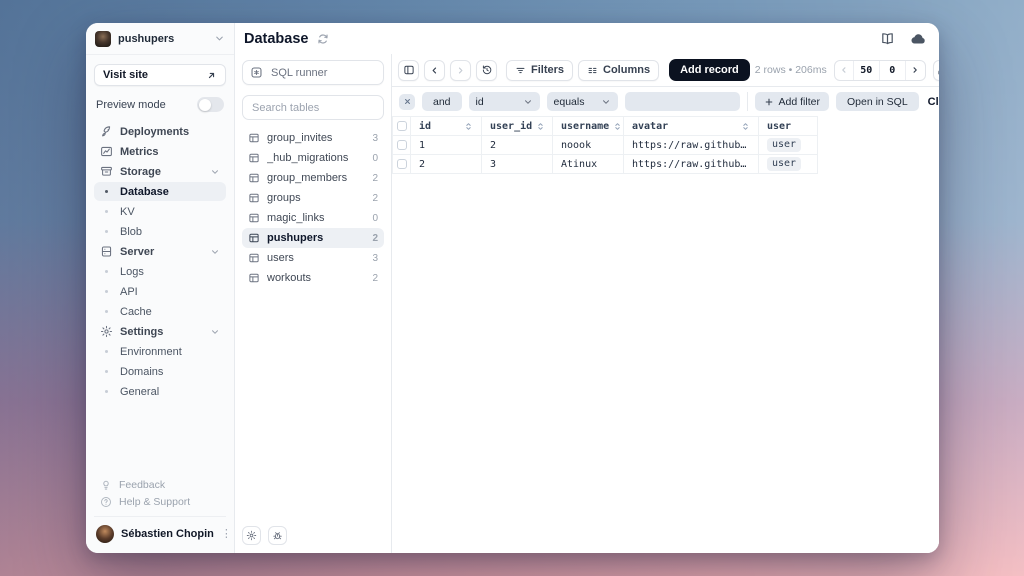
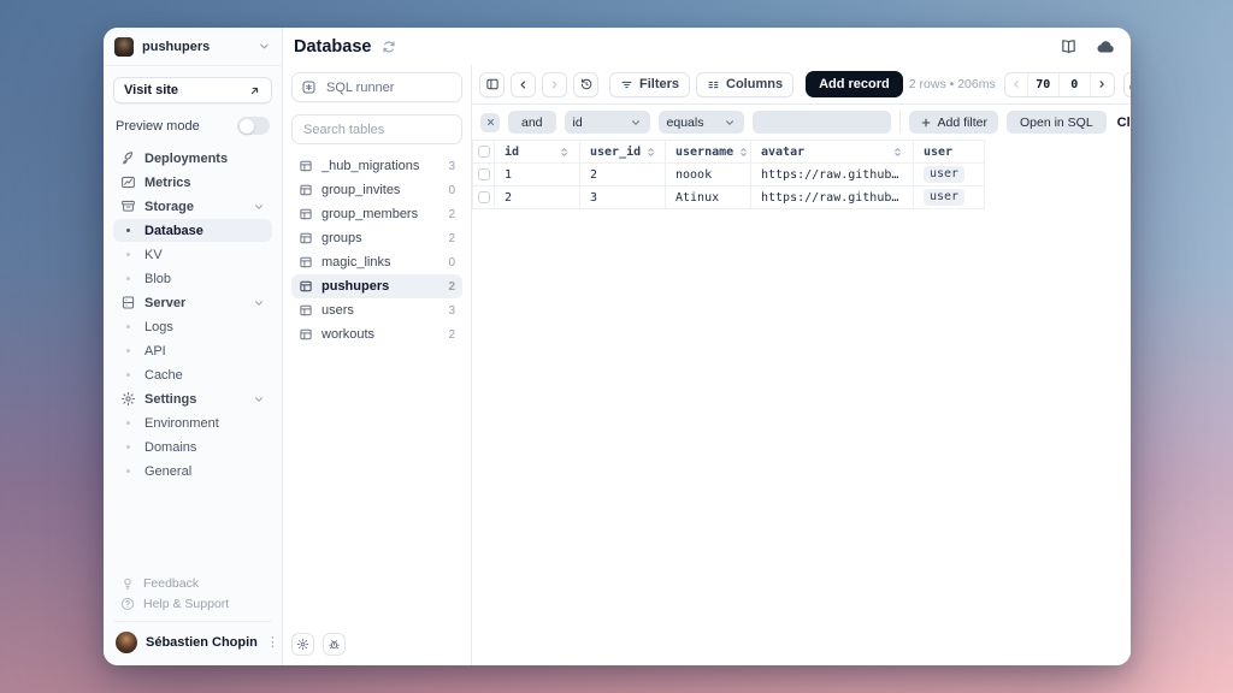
  pushupers
  Visit site
  Preview mode
  Deployments
  Metrics
  Storage
  Database
  KV
  Blob
  Server
  Logs
  API
  Cache
  Settings
  Environment
  Domains
  General
  Feedback
  Help & Support
  Sébastien Chopin
  ⋮
  Database
  SQL runner
  Search tables
- group_invites
+ _hub_migrations
  3
- _hub_migrations
+ group_invites
  0
  group_members
  2
  groups
  2
  magic_links
  0
  pushupers
  2
  users
  3
  workouts
  2
  Filters
  Columns
  Add record
  2 rows • 206ms
- 50
+ 70
  0
  and
  id
  equals
  Add filter
  Open in SQL
  	id	user_id	username	avatar	user
  	1	2	noook	https://raw.githubuse	user
  	2	3	Atinux	https://raw.githubuse	user
